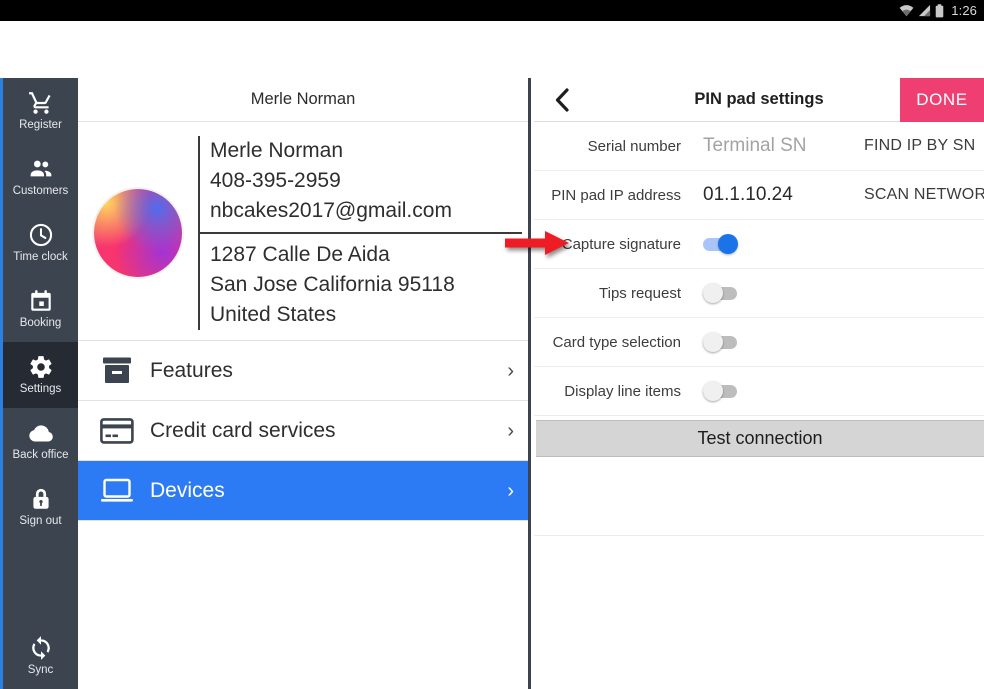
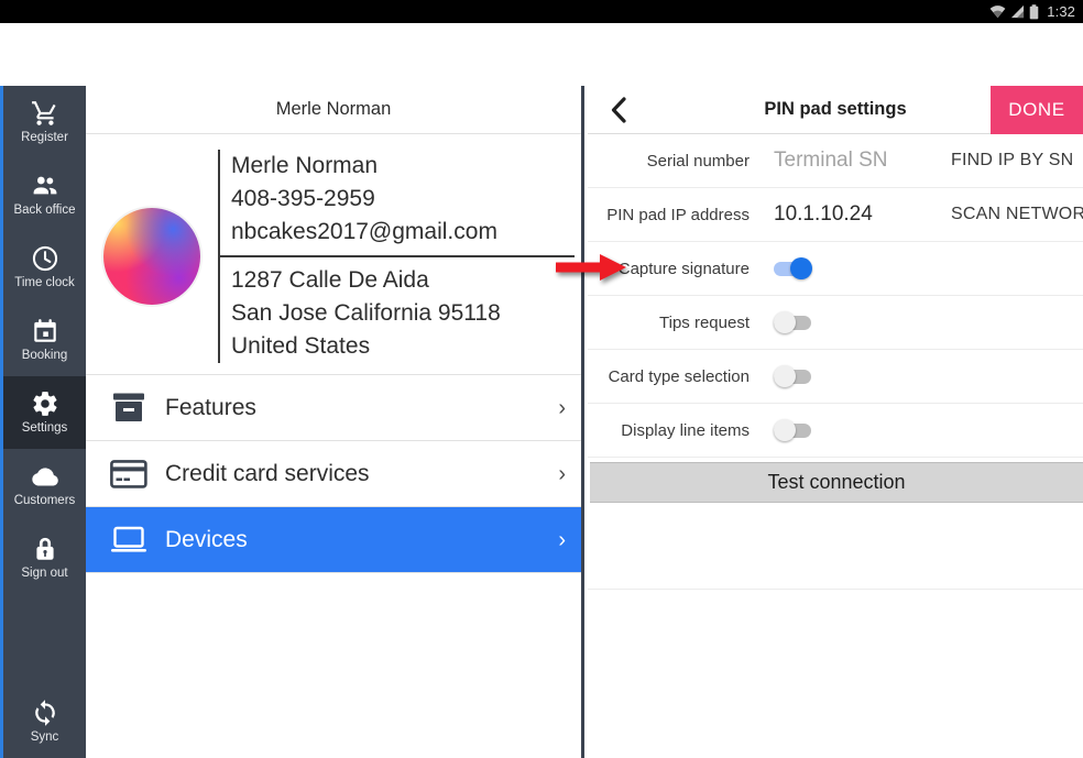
- 1:26
+ 1:32
  Register
- Customers
+ Back office
  Time clock
  Booking
  Settings
- Back office
+ Customers
  Sign out
  Sync
  Merle Norman
  Merle Norman
  408-395-2959
  nbcakes2017@gmail.com
  1287 Calle De Aida
  San Jose California 95118
  United States
  Features
  ›
  Credit card services
  ›
  Devices
  ›
  PIN pad settings
  DONE
  Serial number
  Terminal SN
  FIND IP BY SN
  PIN pad IP address
- 01.1.10.24
+ 10.1.10.24
  SCAN NETWOR
  Capture signature
  Tips request
  Card type selection
  Display line items
  Test connection
